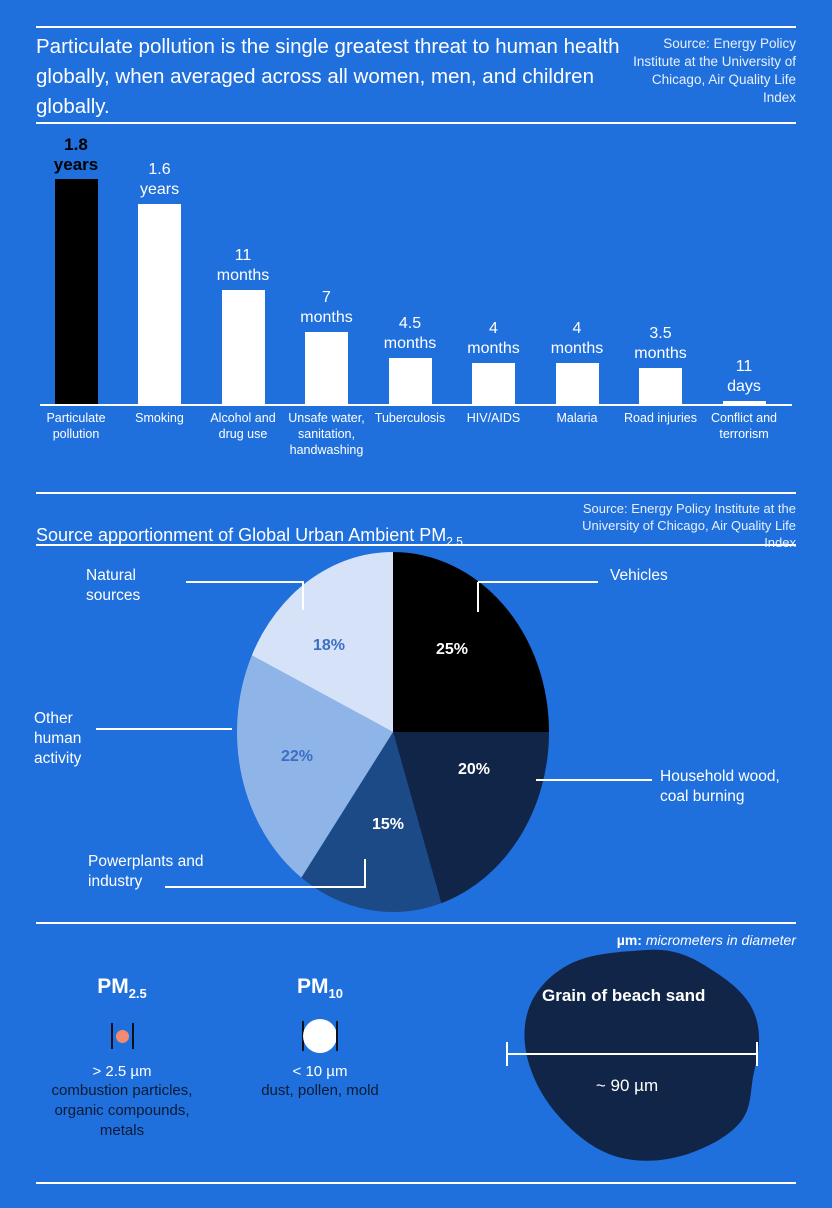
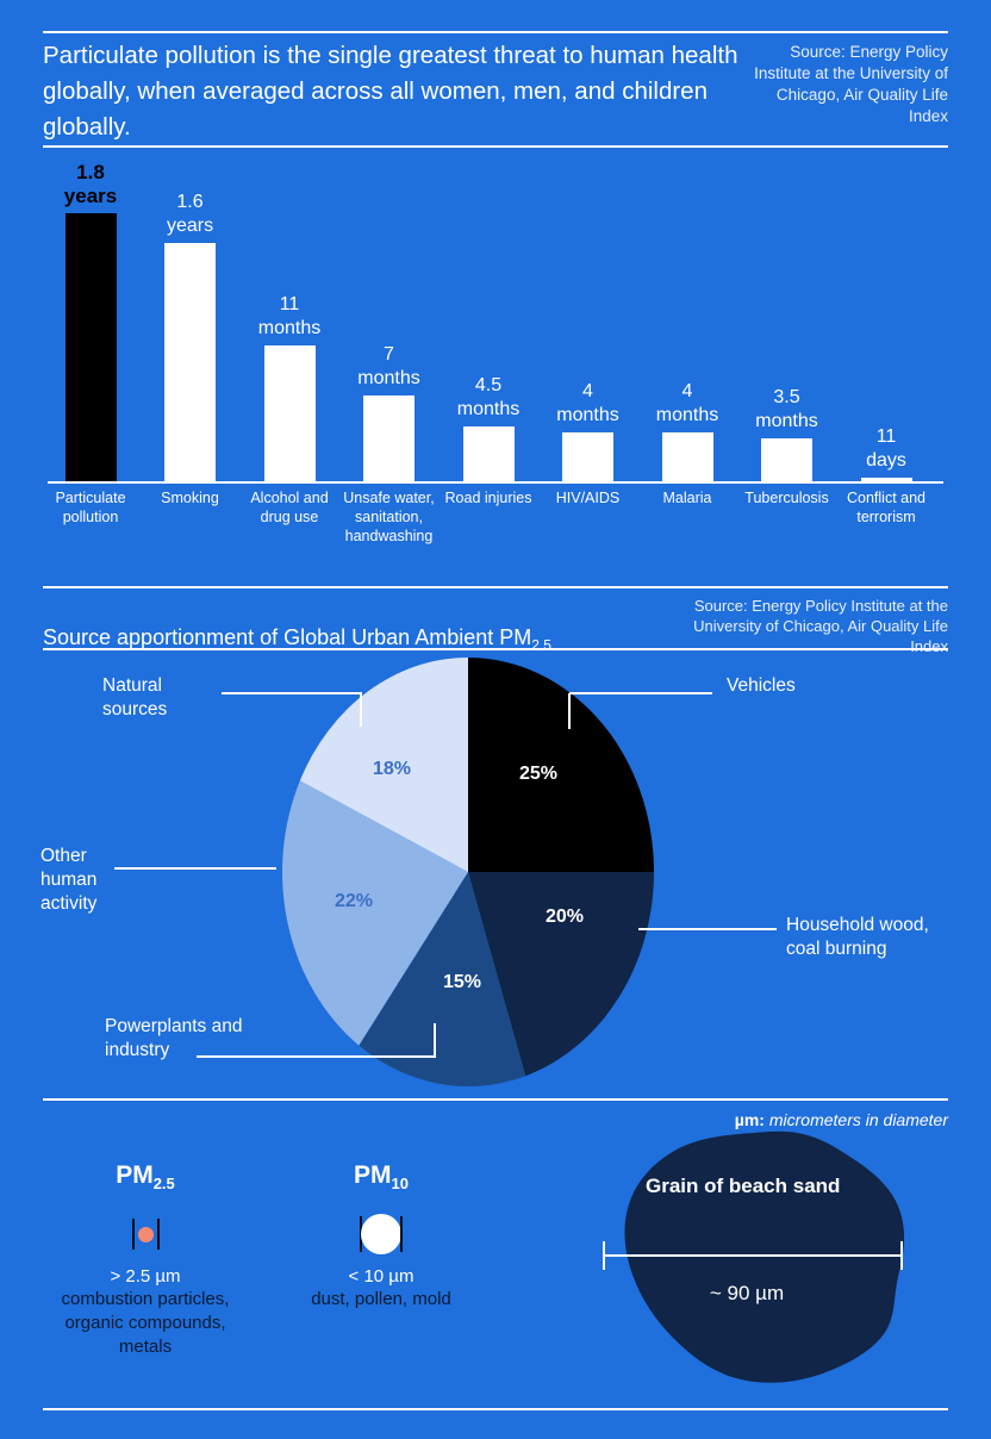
  Particulate pollution is the single greatest threat to human health globally, when averaged across all women, men, and children globally.
  Source: Energy Policy Institute at the University of Chicago, Air Quality Life Index
  1.8
  years
  1.6
  years
  11
  months
  7
  months
  4.5
  months
  4
  months
  4
  months
  3.5
  months
  11
  days
  Particulate pollution
  Smoking
  Alcohol and drug use
  Unsafe water, sanitation, handwashing
- Tuberculosis
+ Road injuries
  HIV/AIDS
  Malaria
- Road injuries
+ Tuberculosis
  Conflict and terrorism
  Source apportionment of Global Urban Ambient PM2.5
  Source: Energy Policy Institute at the University of Chicago, Air Quality Life Index
  Natural
  sources
  Vehicles
  Other
  human
  activity
  Household wood,
  coal burning
  Powerplants and
  industry
  25%
  20%
  15%
  22%
  18%
  µm: micrometers in diameter
  PM2.5
  > 2.5 µm
  combustion particles,
  organic compounds,
  metals
  PM10
  < 10 µm
  dust, pollen, mold
  Grain of beach sand
  ~ 90 µm
